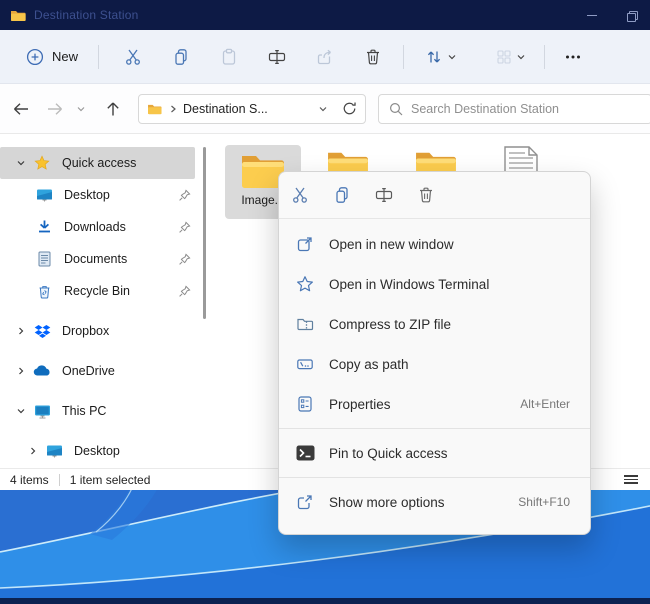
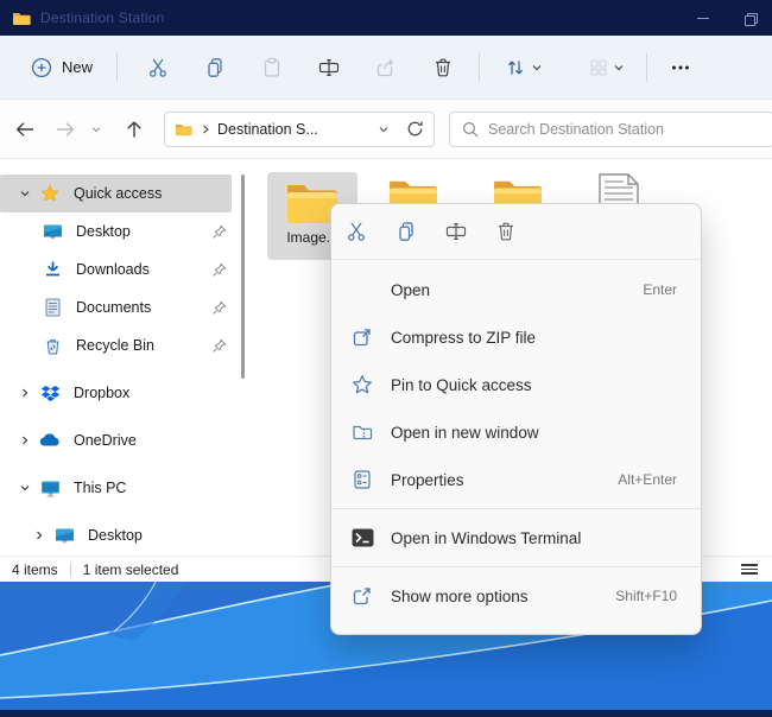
  Destination Station
  New
  Destination S...
  Search Destination Station
  Quick access
  Desktop
  Downloads
  Documents
  Recycle Bin
  Dropbox
  OneDrive
  This PC
  Desktop
  Image.
  4 items
  1 item selected
+ Open
+ Enter
- Open in new window
+ Compress to ZIP file
- Open in Windows Terminal
+ Pin to Quick access
- Compress to ZIP file
+ Open in new window
- Copy as path
  Properties
  Alt+Enter
- Pin to Quick access
+ Open in Windows Terminal
  Show more options
  Shift+F10
